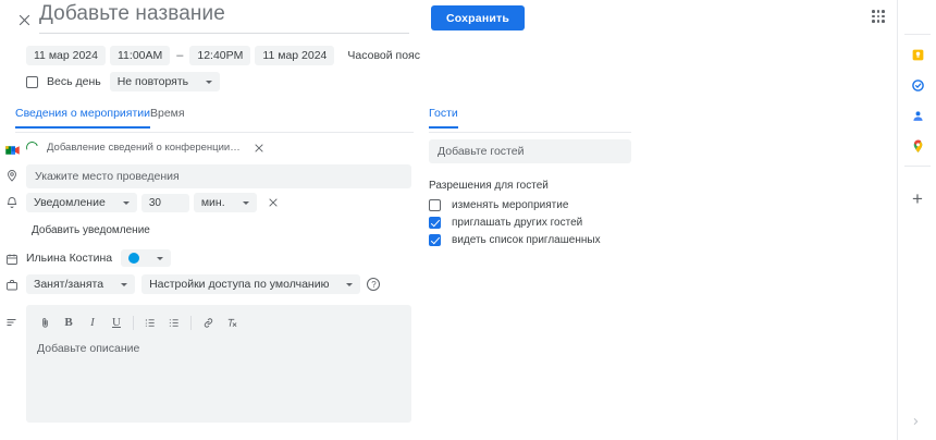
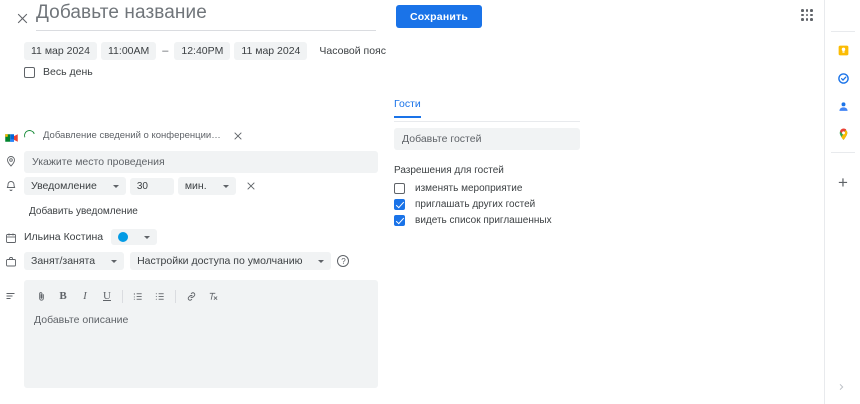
  Добавьте название
  Сохранить
  11 мар 2024
  11:00AM
  –
  12:40PM
  11 мар 2024
  Часовой пояс
  Весь день
- Не повторять
- Сведения о мероприятии
- Время
  Гости
  Добавление сведений о конференции…
  Укажите место проведения
  Уведомление
  30
  мин.
  Добавить уведомление
  Ильина Костина
  Занят/занята
  Настройки доступа по умолчанию
  ?
  B
  I
  U
  Добавьте описание
  Добавьте гостей
  Разрешения для гостей
  изменять мероприятие
  приглашать других гостей
  видеть список приглашенных
  +
